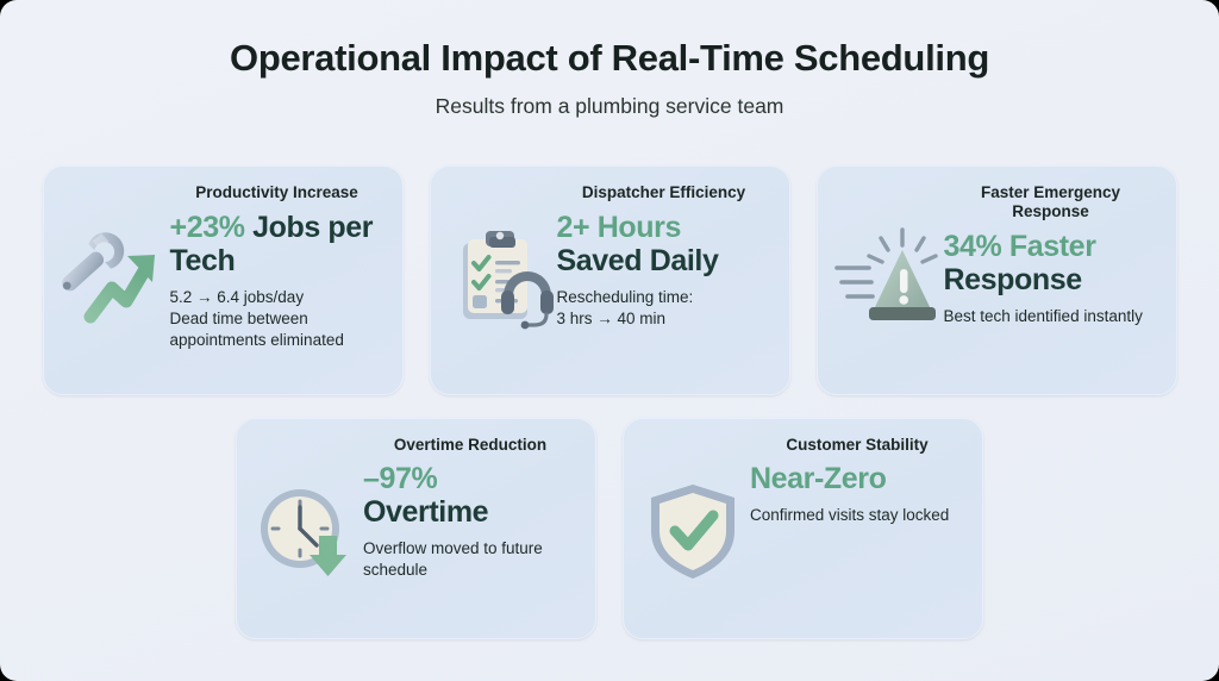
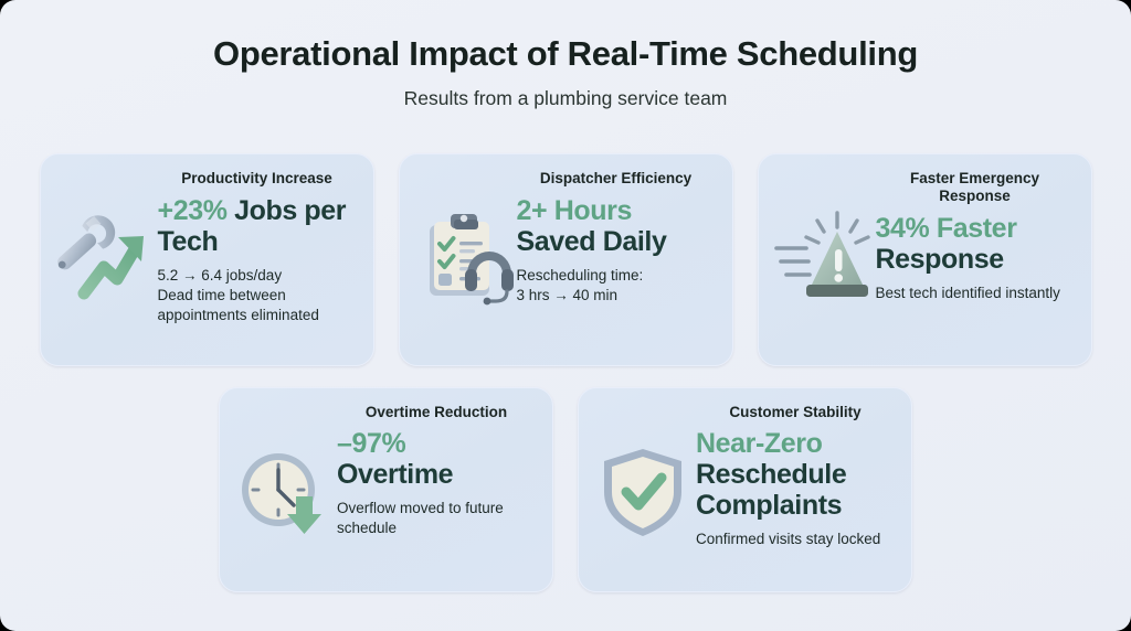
  Operational Impact of Real-Time Scheduling
  Results from a plumbing service team
  Productivity Increase
  +23% Jobs per Tech
  5.2 → 6.4 jobs/day
  Dead time between appointments eliminated
  Dispatcher Efficiency
  2+ Hours
  Saved Daily
  Rescheduling time:
  3 hrs → 40 min
  Faster Emergency Response
  34% Faster
  Response
  Best tech identified instantly
  Overtime Reduction
  –97%
  Overtime
  Overflow moved to future schedule
  Customer Stability
  Near-Zero
+ Reschedule Complaints
  Confirmed visits stay locked
